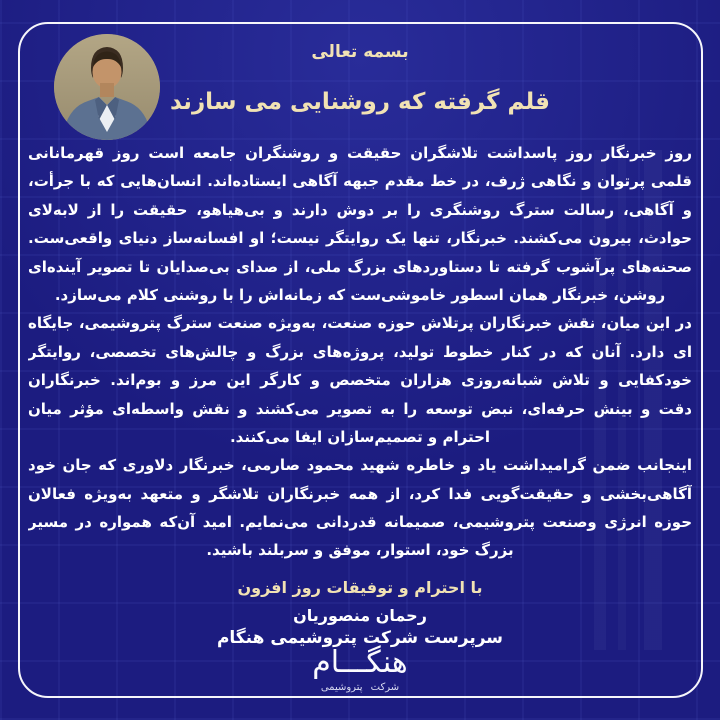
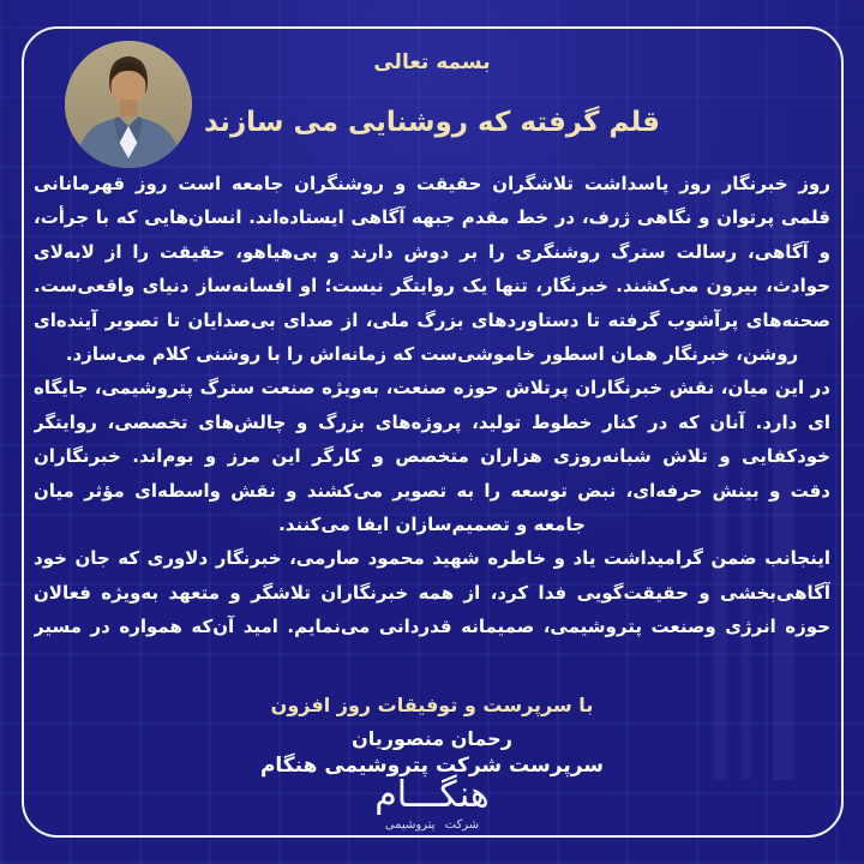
  بسمه تعالی
  قلم گرفته که روشنایی می سازند
  روز خبرنگار روز پاسداشت تلاشگران حقیقت و روشنگران جامعه است روز قهرمانانی
  قلمی پرتوان و نگاهی ژرف، در خط مقدم جبهه آگاهی ایستاده‌اند. انسان‌هایی که با جرأت،
  و آگاهی، رسالت سترگ روشنگری را بر دوش دارند و بی‌هیاهو، حقیقت را از لابه‌لای
  حوادث، بیرون می‌کشند. خبرنگار، تنها یک روایتگر نیست؛ او افسانه‌ساز دنیای واقعیست.
  صحنههای پرآشوب گرفته تا دستاوردهای بزرگ ملی، از صدای بی‌صدایان تا تصویر آینده‌ای
  روشن، خبرنگار همان اسطور خاموشی‌ست که زمانهاش را با روشنی کلام می‌سازد.
  در این میان، نقش خبرنگاران پرتلاش حوزه صنعت، به‌ویژه صنعت سترگ پتروشیمی، جایگاه
  ای دارد. آنان که در کنار خطوط تولید، پروژه‌های بزرگ و چالش‌های تخصصی، روایتگر
  خودکفایی و تلاش شبانه‌روزی هزاران متخصص و کارگر این مرز و بوم‌اند. خبرنگاران
  دقت و بینش حرفه‌ای، نبض توسعه را به تصویر می‌کشند و نقش واسطه‌ای مؤثر میان
- احترام و تصمیم‌سازان ایفا می‌کنند.
+ جامعه و تصمیم‌سازان ایفا می‌کنند.
  اینجانب ضمن گرامیداشت یاد و خاطره شهید محمود صارمی، خبرنگار دلاوری که جان خود
  آگاهی‌بخشی و حقیقت‌گویی فدا کرد، از همه خبرنگاران تلاشگر و متعهد به‌ویژه فعالان
  حوزه انرژی وصنعت پتروشیمی، صمیمانه قدردانی می‌نمایم. امید آن‌که همواره در مسیر
- بزرگ خود، استوار، موفق و سربلند باشید.
- با احترام و توفیقات روز افزون
+ با سرپرست و توفیقات روز افزون
  رحمان منصوریان
  سرپرست شرکت پتروشیمی هنگام
  هنگـــام
  شرکت پتروشیمی
